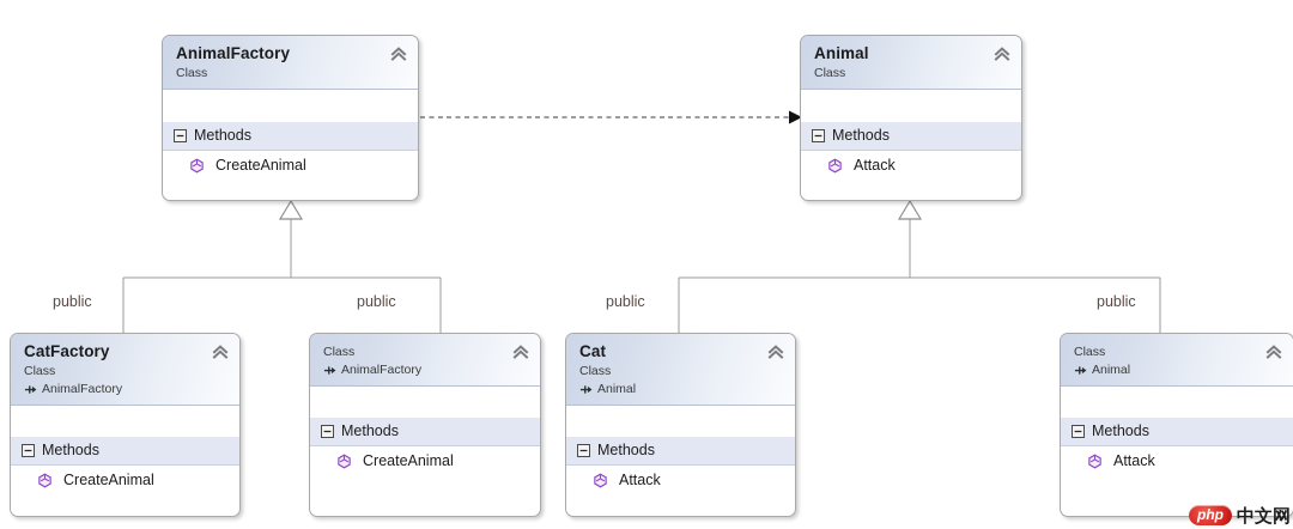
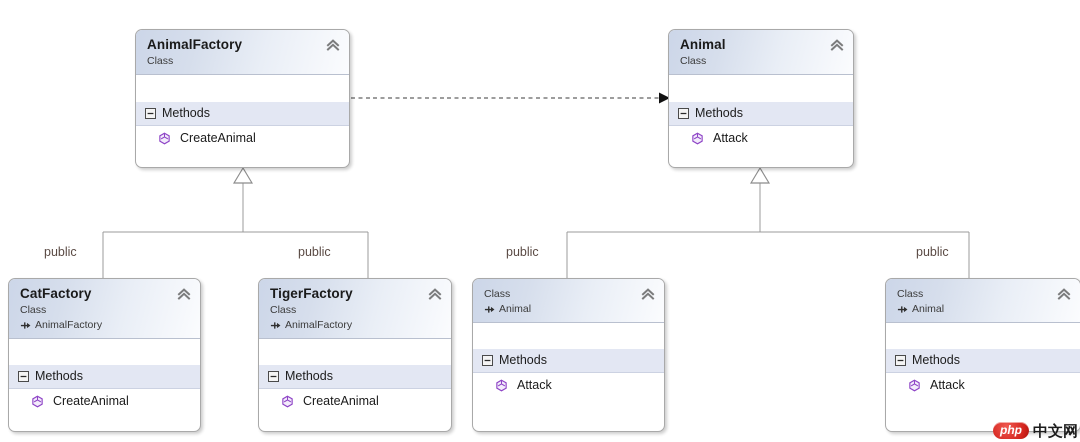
  public
  public
  public
  public
  AnimalFactory
  Class
  Methods
  CreateAnimal
  Animal
  Class
  Methods
  Attack
  CatFactory
  Class
  AnimalFactory
  Methods
  CreateAnimal
+ TigerFactory
  Class
  AnimalFactory
  Methods
  CreateAnimal
- Cat
  Class
  Animal
  Methods
  Attack
  Class
  Animal
  Methods
  Attack
  php
  中文网
